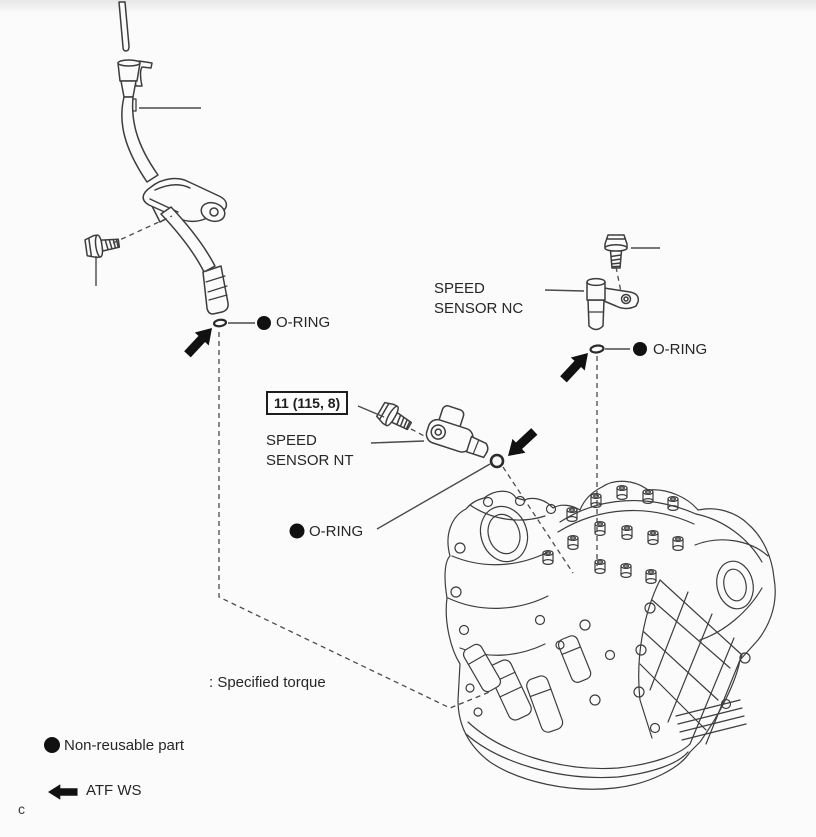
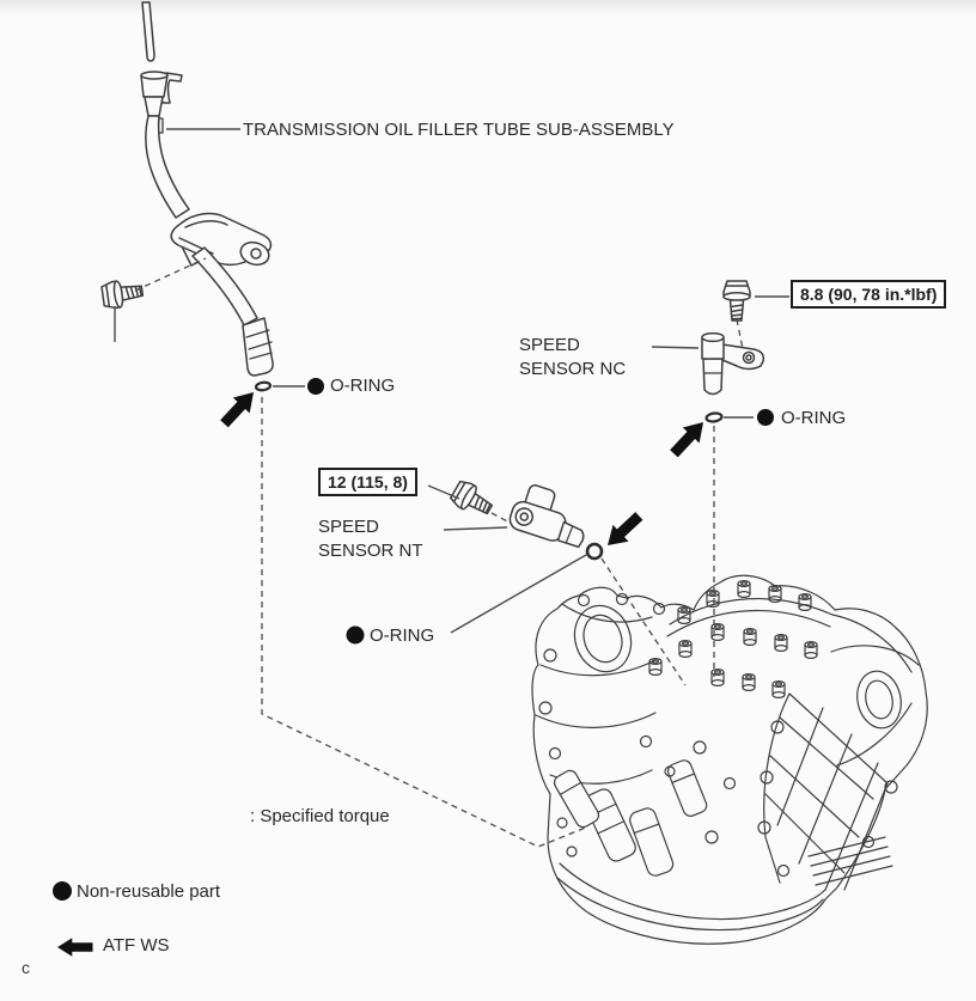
+ TRANSMISSION OIL FILLER TUBE SUB-ASSEMBLY
+ 8.8 (90, 78 in.*lbf)
- 11 (115, 8)
+ 12 (115, 8)
  SPEED
  SENSOR NC
  SPEED
  SENSOR NT
  O-RING
  O-RING
  O-RING
  : Specified torque
  Non-reusable part
  ATF WS
  c
